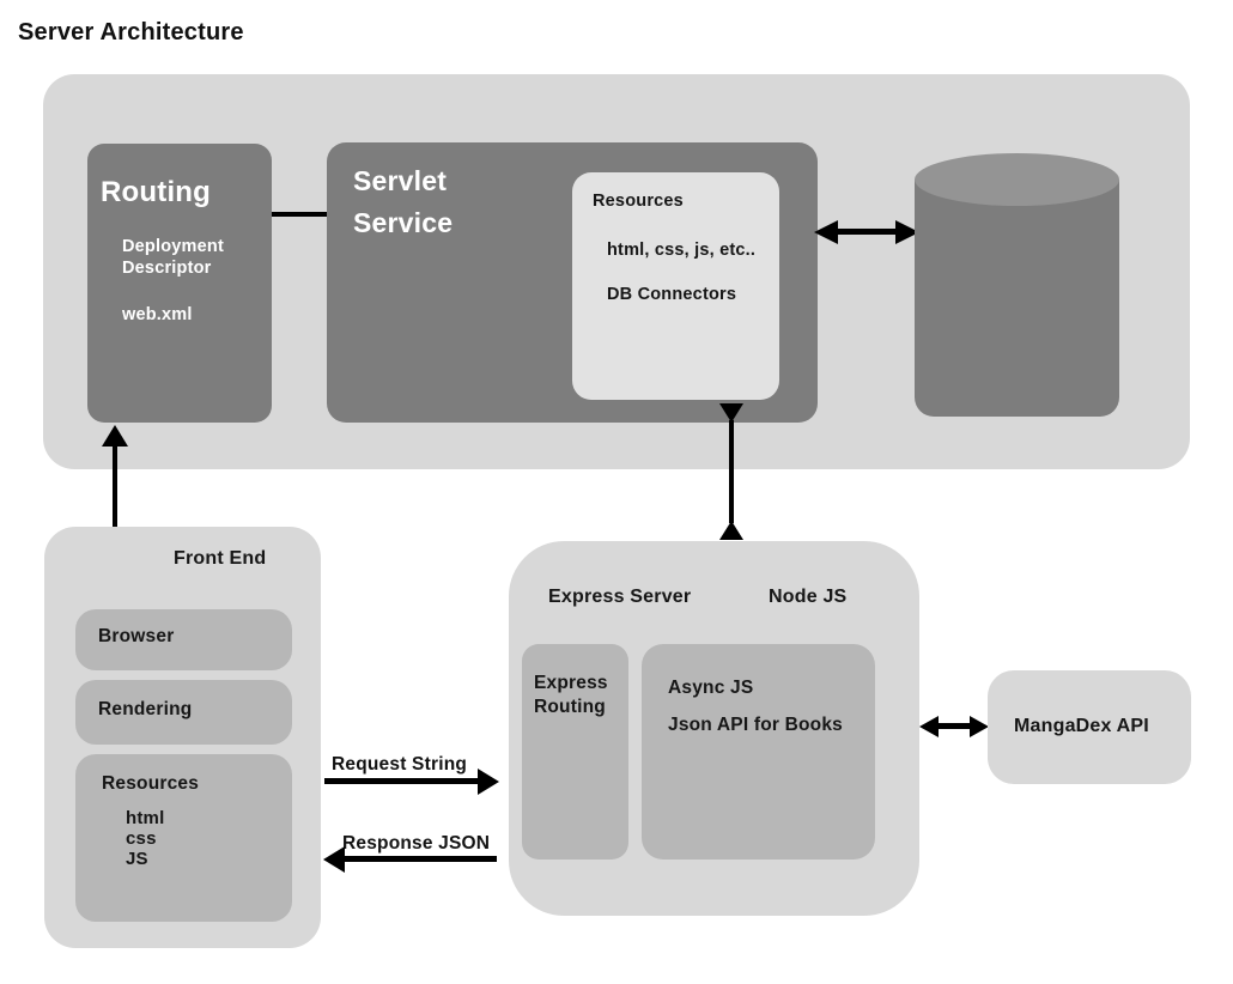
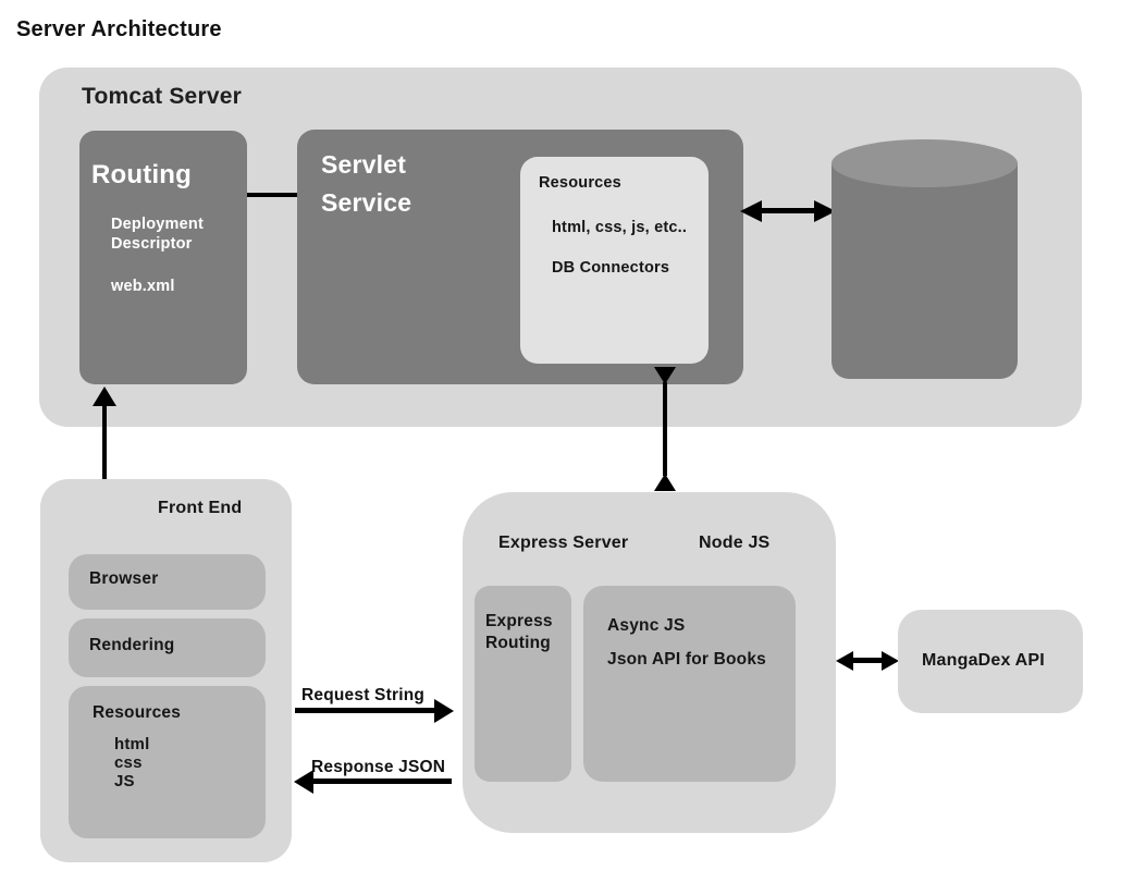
  Server Architecture
+ Tomcat Server
  Routing
  Deployment Descriptor
  web.xml
  Servlet Service
  Resources
  html, css, js, etc..
  DB Connectors
  Front End
  Browser
  Rendering
  Resources
  html
  css
  JS
  Request String
  Response JSON
  Express Server
  Node JS
  Express Routing
  Async JS
  Json API for Books
  MangaDex API
